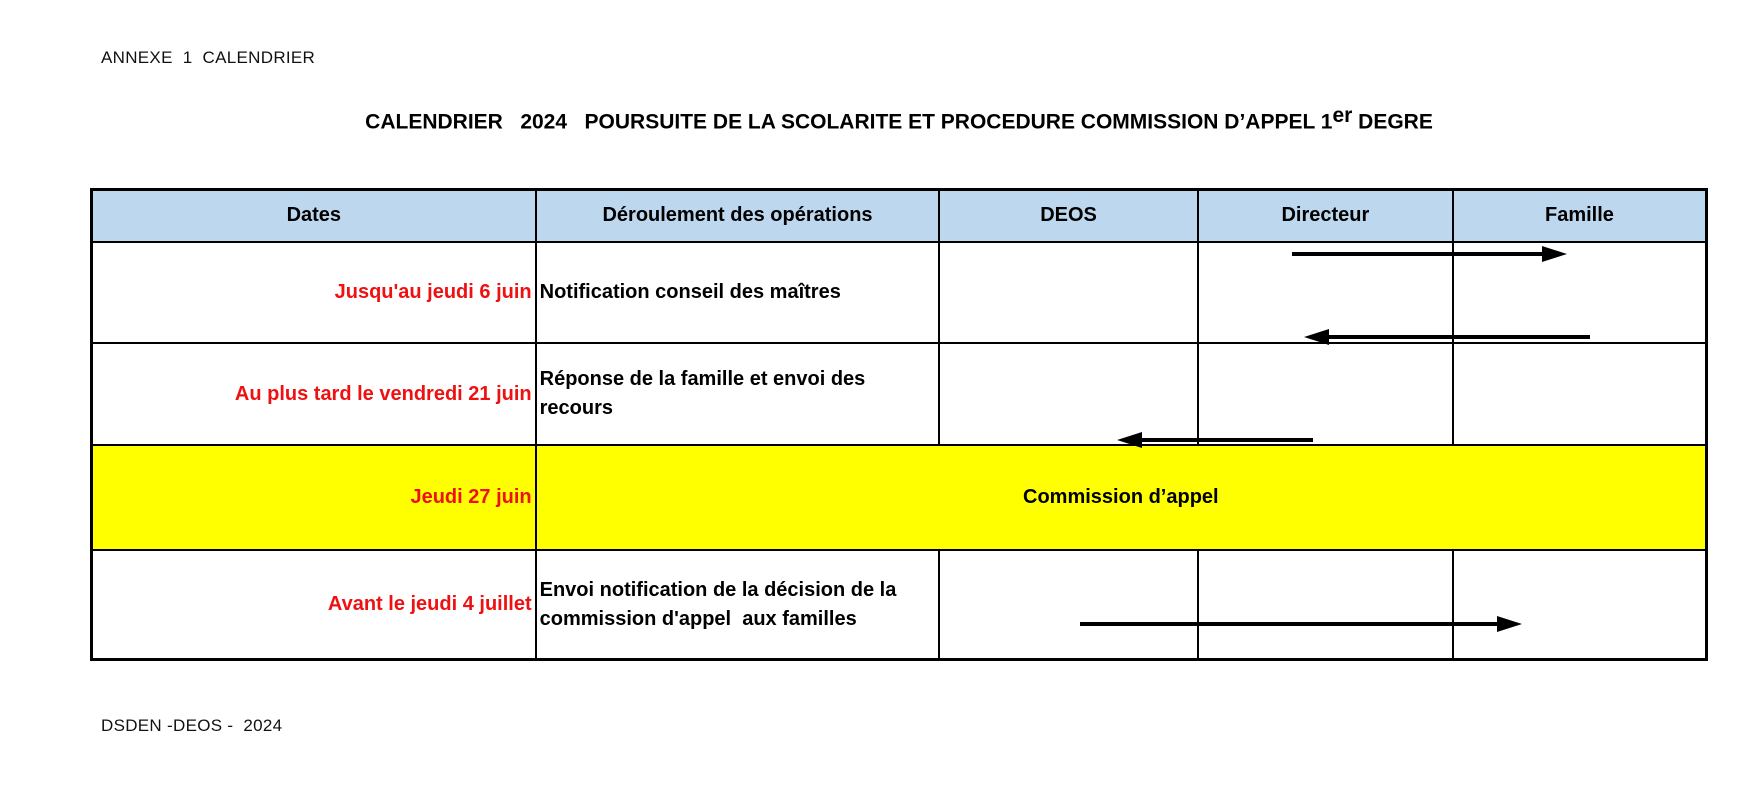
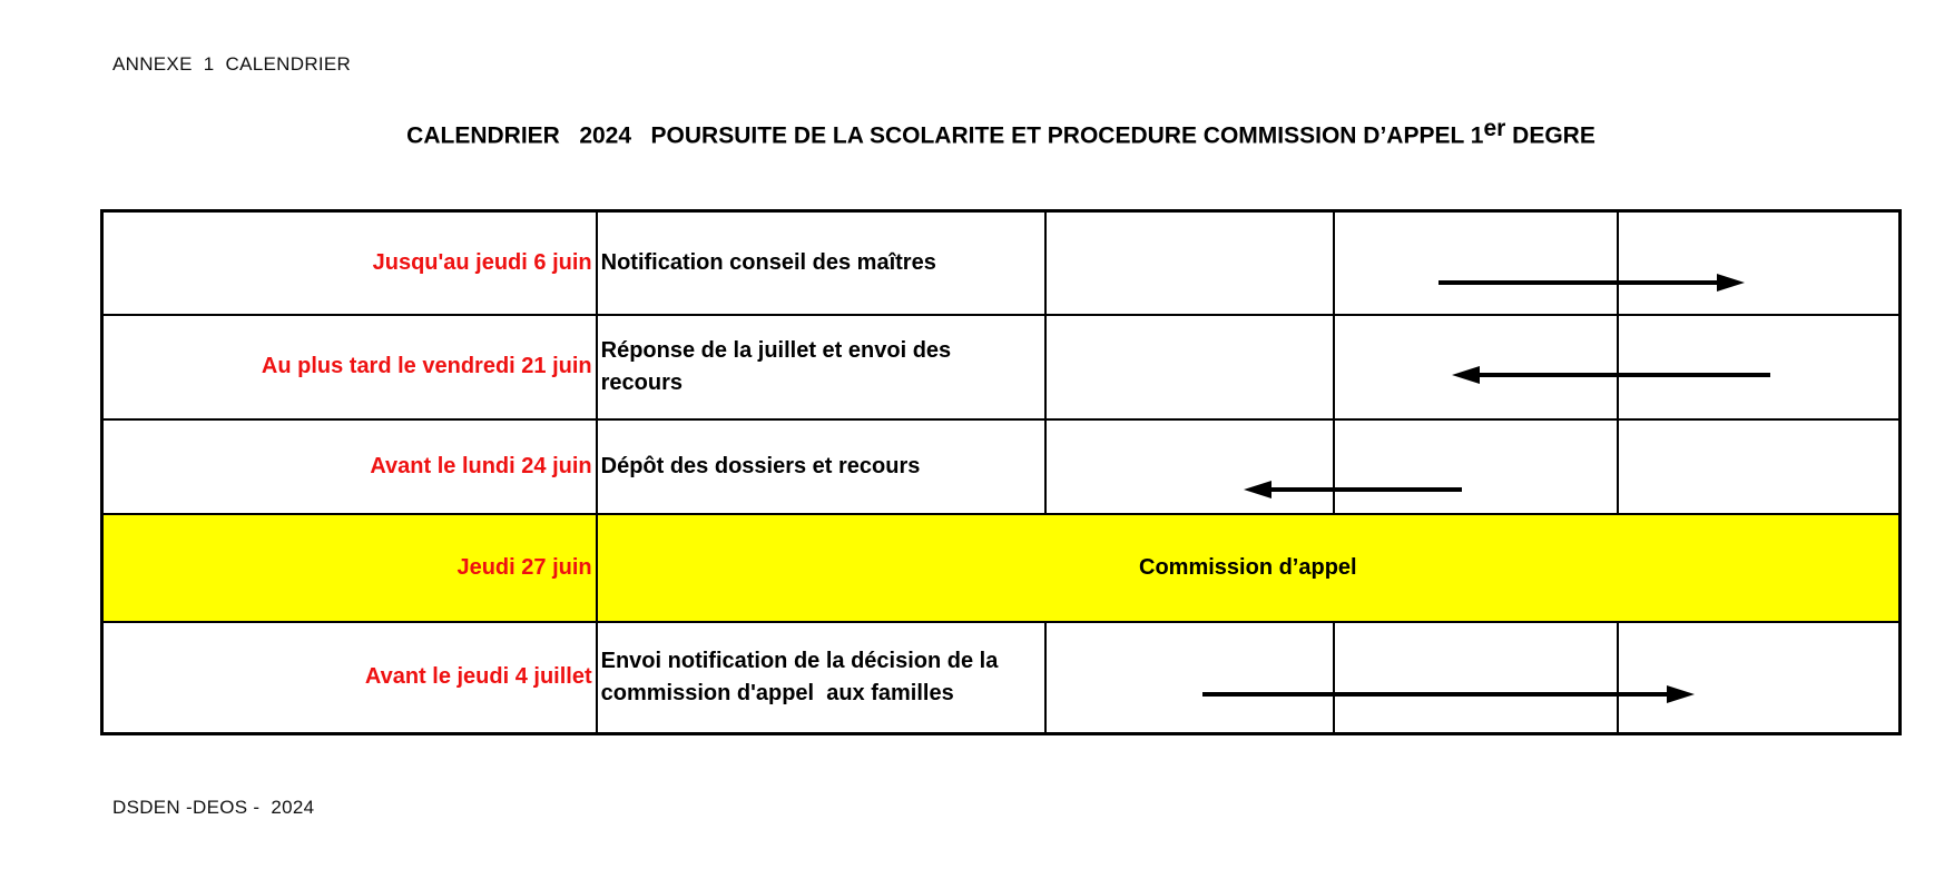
  ANNEXE 1 CALENDRIER
  CALENDRIER 2024 POURSUITE DE LA SCOLARITE ET PROCEDURE COMMISSION D’APPEL 1er DEGRE
- Dates	Déroulement des opérations	DEOS	Directeur	Famille
  Jusqu'au jeudi 6 juin	Notification conseil des maîtres
- Au plus tard le vendredi 21 juin	Réponse de la famille et envoi des recours
+ Au plus tard le vendredi 21 juin	Réponse de la juillet et envoi des recours
+ Avant le lundi 24 juin	Dépôt des dossiers et recours
  Jeudi 27 juin	Commission d’appel
  Avant le jeudi 4 juillet	Envoi notification de la décision de la commission d'appel aux familles
  DSDEN -DEOS - 2024
